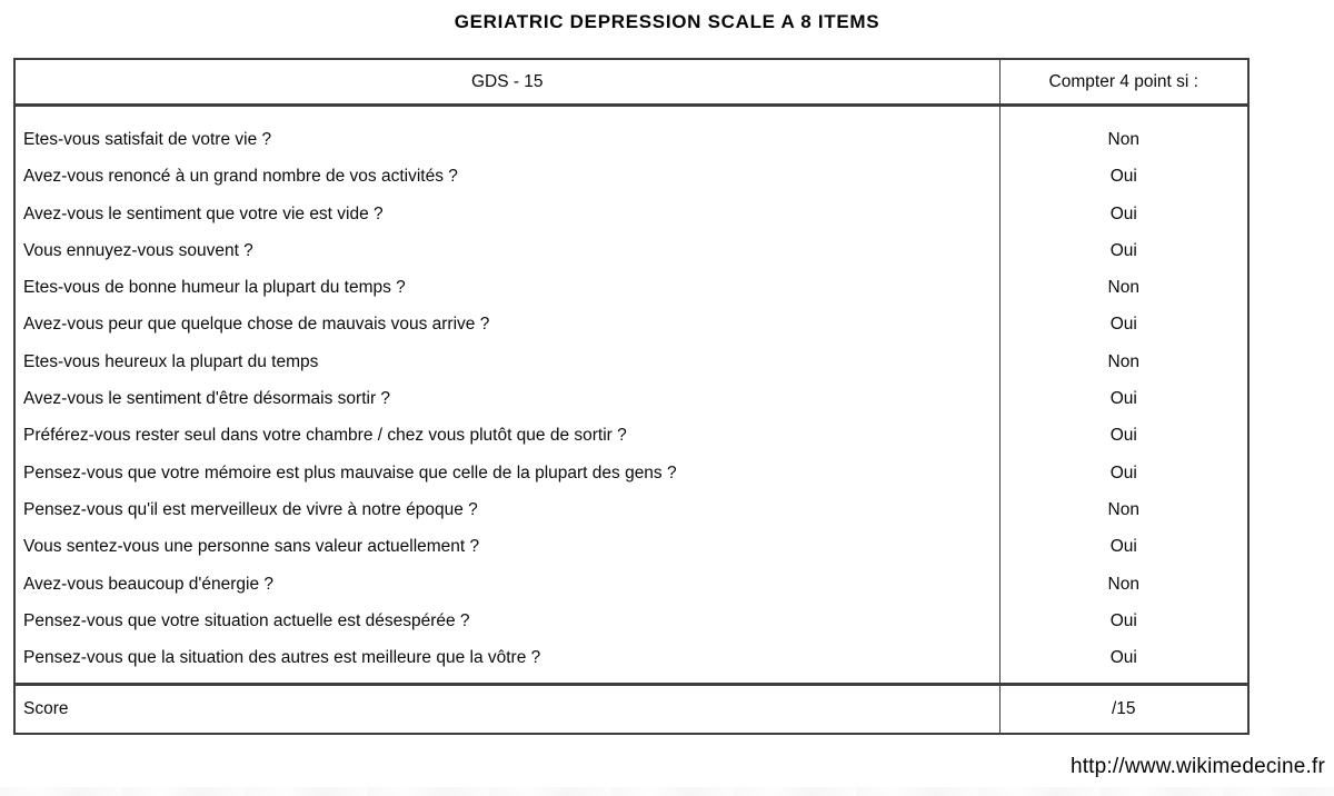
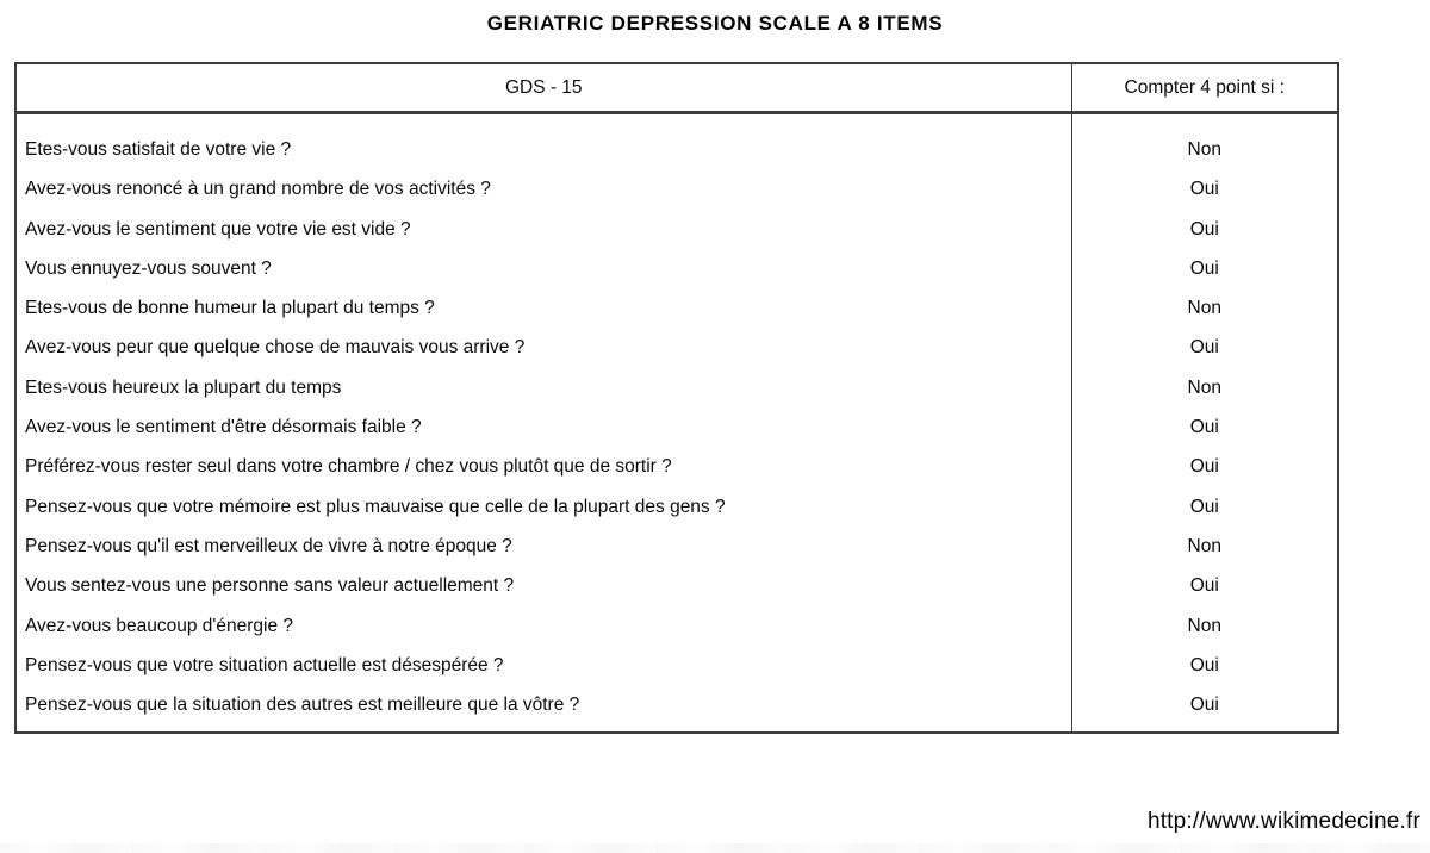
  GERIATRIC DEPRESSION SCALE A 8 ITEMS
  GDS - 15	Compter 4 point si :
- Etes-vous satisfait de votre vie ?Avez-vous renoncé à un grand nombre de vos activités ?Avez-vous le sentiment que votre vie est vide ?Vous ennuyez-vous souvent ?Etes-vous de bonne humeur la plupart du temps ?Avez-vous peur que quelque chose de mauvais vous arrive ?Etes-vous heureux la plupart du tempsAvez-vous le sentiment d'être désormais sortir ?Préférez-vous rester seul dans votre chambre / chez vous plutôt que de sortir ?Pensez-vous que votre mémoire est plus mauvaise que celle de la plupart des gens ?Pensez-vous qu'il est merveilleux de vivre à notre époque ?Vous sentez-vous une personne sans valeur actuellement ?Avez-vous beaucoup d'énergie ?Pensez-vous que votre situation actuelle est désespérée ?Pensez-vous que la situation des autres est meilleure que la vôtre ?	NonOuiOuiOuiNonOuiNonOuiOuiOuiNonOuiNonOuiOui
+ Etes-vous satisfait de votre vie ?Avez-vous renoncé à un grand nombre de vos activités ?Avez-vous le sentiment que votre vie est vide ?Vous ennuyez-vous souvent ?Etes-vous de bonne humeur la plupart du temps ?Avez-vous peur que quelque chose de mauvais vous arrive ?Etes-vous heureux la plupart du tempsAvez-vous le sentiment d'être désormais faible ?Préférez-vous rester seul dans votre chambre / chez vous plutôt que de sortir ?Pensez-vous que votre mémoire est plus mauvaise que celle de la plupart des gens ?Pensez-vous qu'il est merveilleux de vivre à notre époque ?Vous sentez-vous une personne sans valeur actuellement ?Avez-vous beaucoup d'énergie ?Pensez-vous que votre situation actuelle est désespérée ?Pensez-vous que la situation des autres est meilleure que la vôtre ?	NonOuiOuiOuiNonOuiNonOuiOuiOuiNonOuiNonOuiOui
- Score	/15
  http://www.wikimedecine.fr
